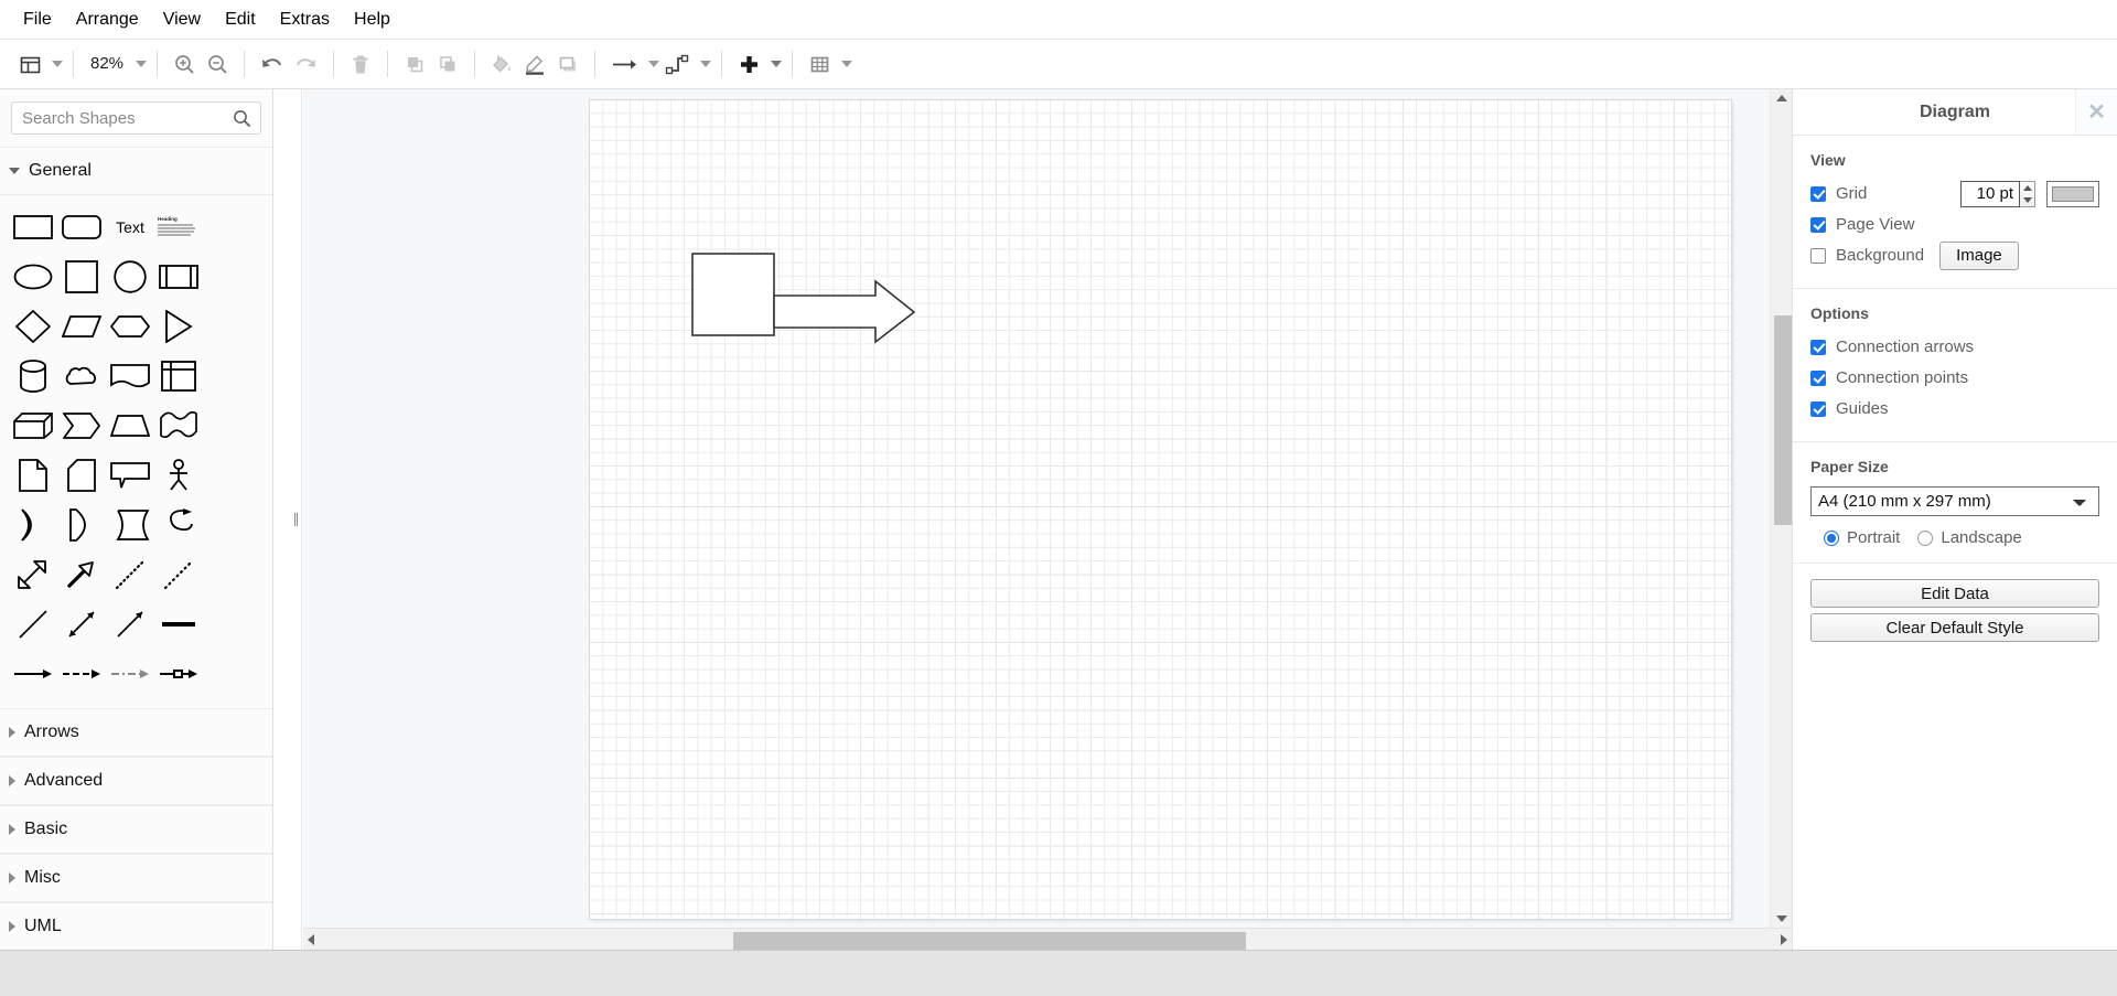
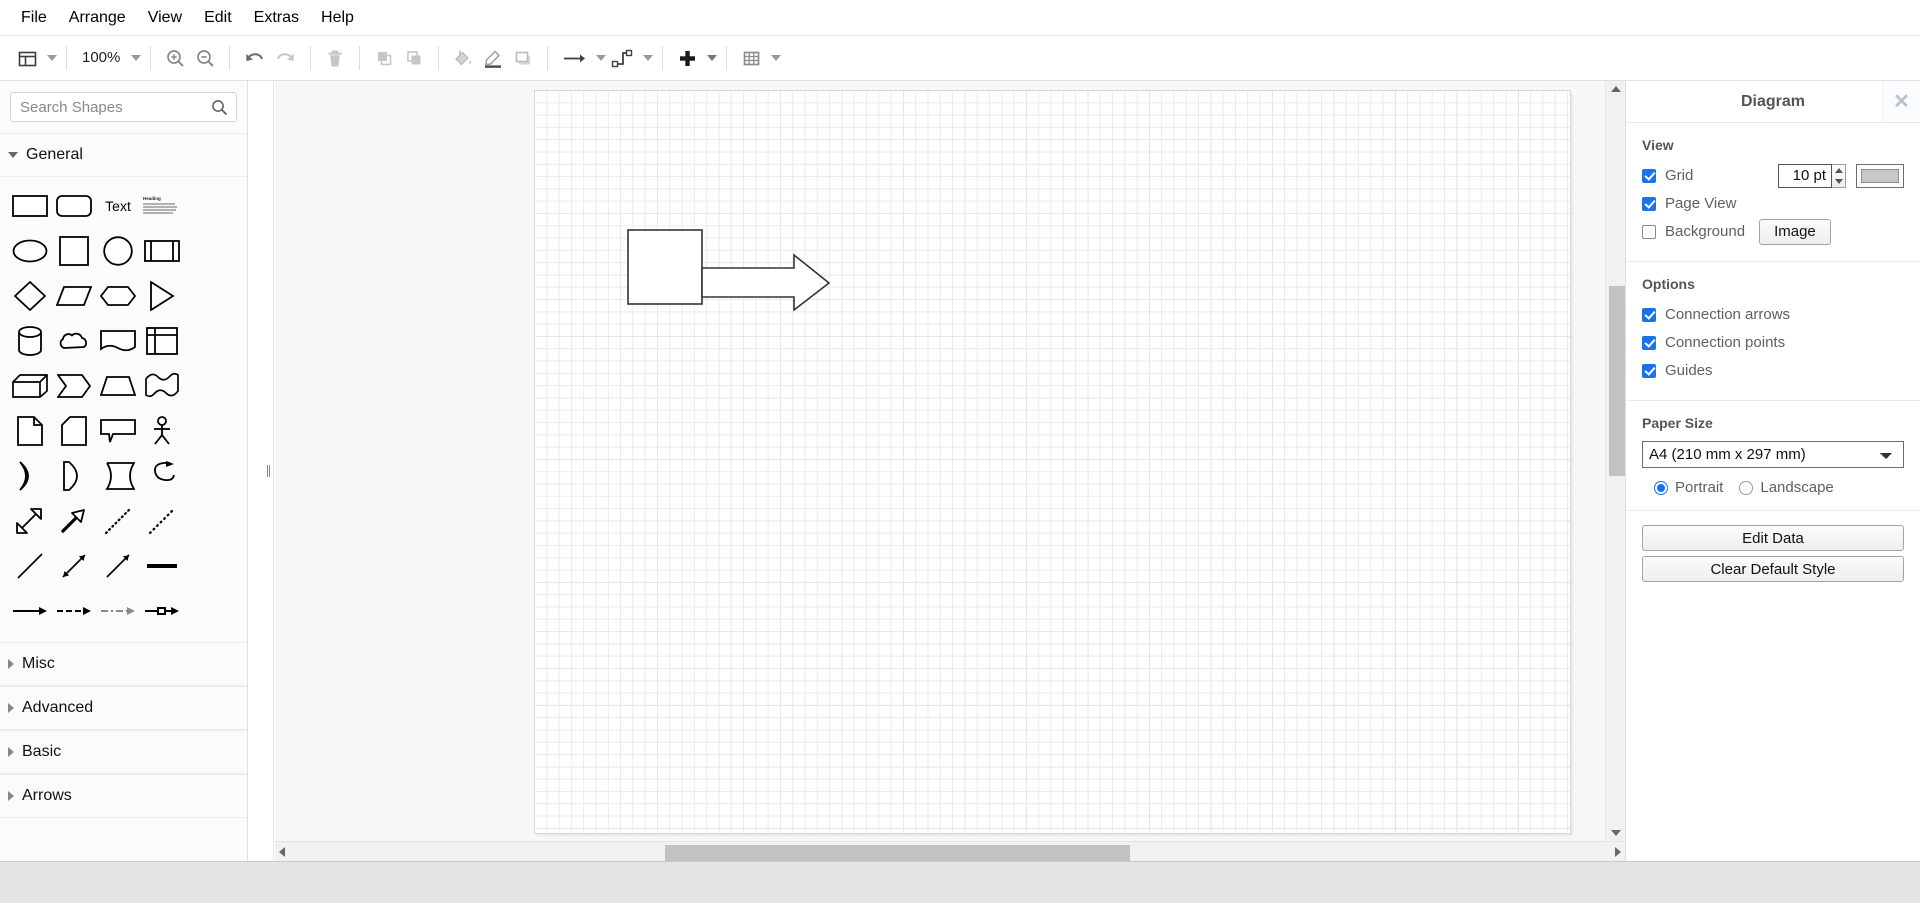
  File
  Arrange
  View
  Edit
  Extras
  Help
- 82%
+ 100%
  Search Shapes
  General
  Text
- Arrows
+ Misc
  Advanced
  Basic
- Misc
+ Arrows
- UML
  Diagram
  ✕
  View
  Grid
  10 pt
  Page View
  Background
  Image
  Options
  Connection arrows
  Connection points
  Guides
  Paper Size
  A4 (210 mm x 297 mm)
  Portrait
  Landscape
  Edit Data Clear Default Style
